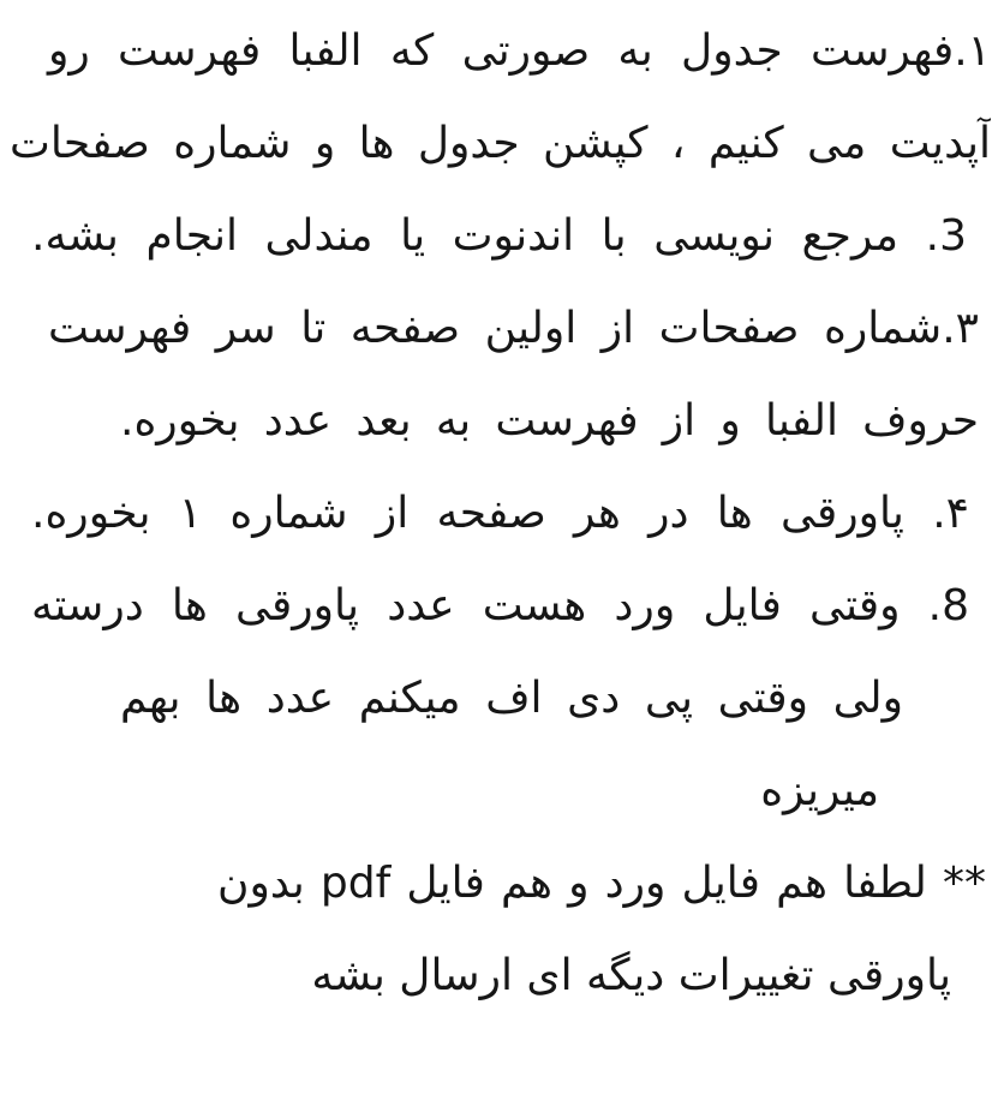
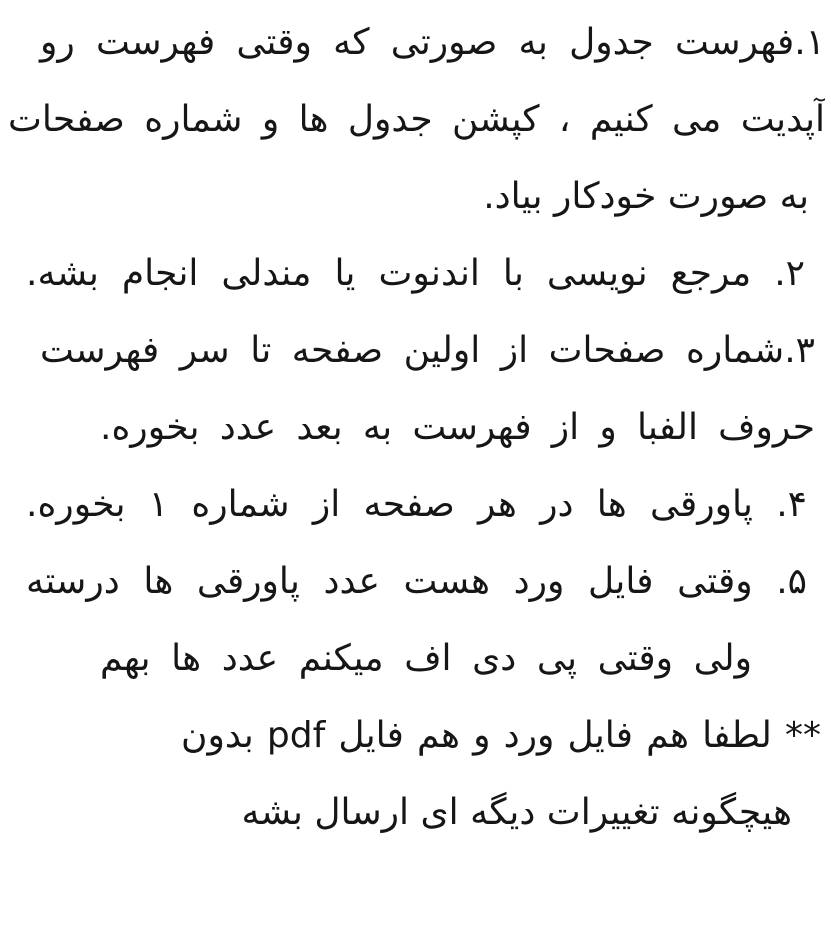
- ۱.فهرست جدول به صورتی که الفبا فهرست رو
+ ۱.فهرست جدول به صورتی که وقتی فهرست رو
  آپدیت می کنیم ، کپشن جدول ها و شماره صفحات
+ به صورت خودکار بیاد.
- 3. مرجع نویسی با اندنوت یا مندلی انجام بشه.
+ ۲. مرجع نویسی با اندنوت یا مندلی انجام بشه.
  ۳.شماره صفحات از اولین صفحه تا سر فهرست
  حروف الفبا و از فهرست به بعد عدد بخوره.
  ۴. پاورقی ها در هر صفحه از شماره ۱ بخوره.
- 8. وقتی فایل ورد هست عدد پاورقی ها درسته
+ ۵. وقتی فایل ورد هست عدد پاورقی ها درسته
  ولی وقتی پی دی اف میکنم عدد ها بهم
- میریزه
  ** لطفا هم فایل ورد و هم فایل pdf بدون
- پاورقی تغییرات دیگه ای ارسال بشه
+ هیچگونه تغییرات دیگه ای ارسال بشه
